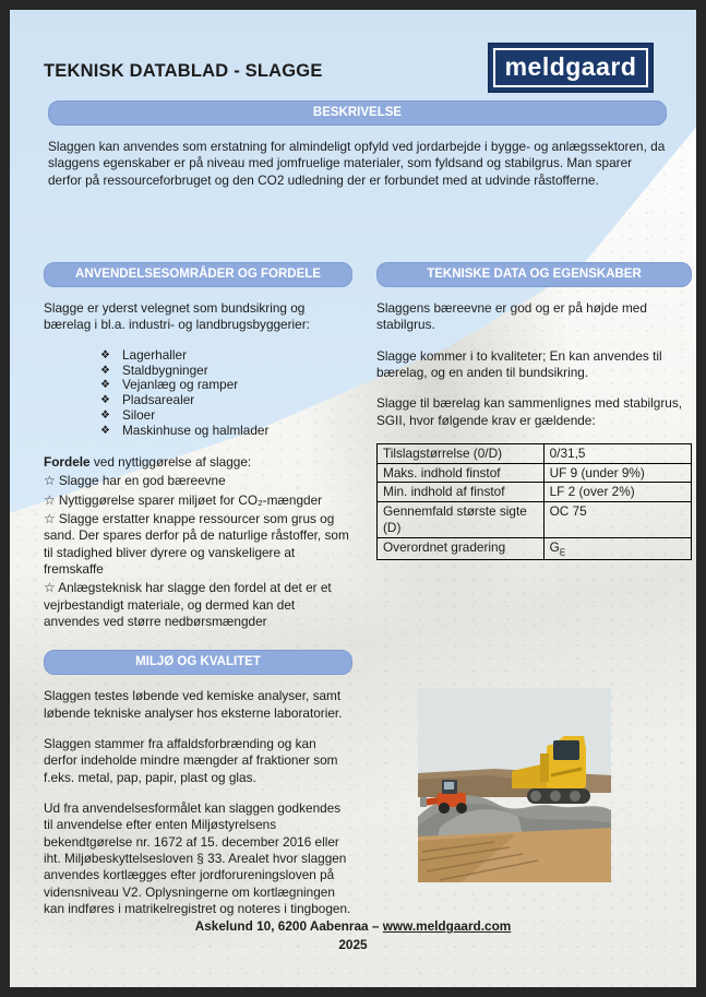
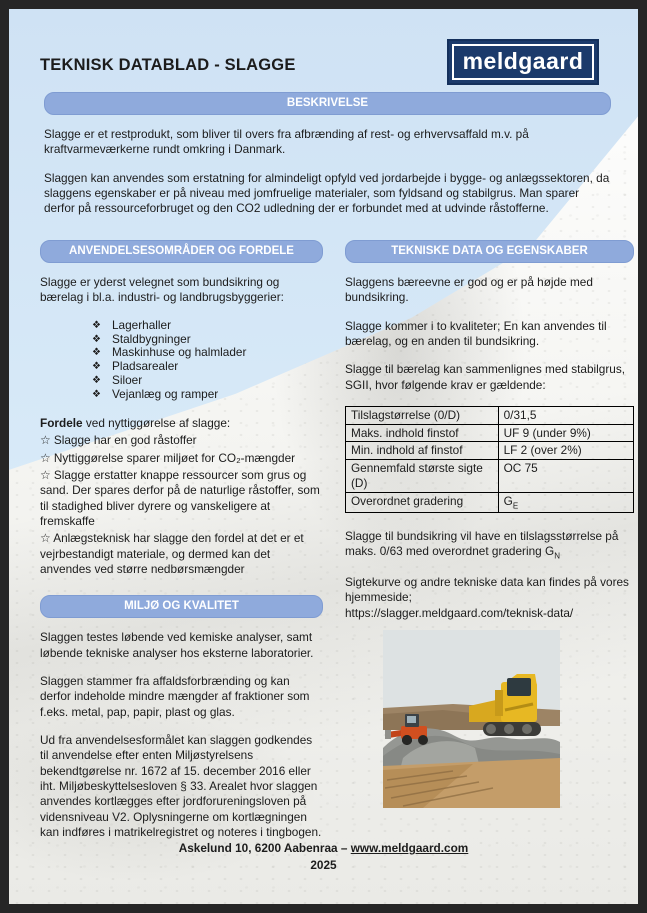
  TEKNISK DATABLAD - SLAGGE
  meldgaard
  BESKRIVELSE
+ Slagge er et restprodukt, som bliver til overs fra afbrænding af rest- og erhvervsaffald m.v. på kraftvarmeværkerne rundt omkring i Danmark.
  Slaggen kan anvendes som erstatning for almindeligt opfyld ved jordarbejde i bygge- og anlægssektoren, da slaggens egenskaber er på niveau med jomfruelige materialer, som fyldsand og stabilgrus. Man sparer derfor på ressourceforbruget og den CO2 udledning der er forbundet med at udvinde råstofferne.
  ANVENDELSESOMRÅDER OG FORDELE
  Slagge er yderst velegnet som bundsikring og bærelag i bl.a. industri- og landbrugsbyggerier:
  ❖
  Lagerhaller
  ❖
  Staldbygninger
  ❖
- Vejanlæg og ramper
+ Maskinhuse og halmlader
  ❖
  Pladsarealer
  ❖
  Siloer
  ❖
- Maskinhuse og halmlader
+ Vejanlæg og ramper
  Fordele ved nyttiggørelse af slagge:
- ☆ Slagge har en god bæreevne
+ ☆ Slagge har en god råstoffer
  ☆ Nyttiggørelse sparer miljøet for CO₂-mængder
  ☆ Slagge erstatter knappe ressourcer som grus og sand. Der spares derfor på de naturlige råstoffer, som til stadighed bliver dyrere og vanskeligere at fremskaffe
  ☆ Anlægsteknisk har slagge den fordel at det er et vejrbestandigt materiale, og dermed kan det anvendes ved større nedbørsmængder
  MILJØ OG KVALITET
  Slaggen testes løbende ved kemiske analyser, samt løbende tekniske analyser hos eksterne laboratorier.
  Slaggen stammer fra affaldsforbrænding og kan derfor indeholde mindre mængder af fraktioner som f.eks. metal, pap, papir, plast og glas.
  Ud fra anvendelsesformålet kan slaggen godkendes til anvendelse efter enten Miljøstyrelsens bekendtgørelse nr. 1672 af 15. december 2016 eller iht. Miljøbeskyttelsesloven § 33. Arealet hvor slaggen anvendes kortlægges efter jordforureningsloven på vidensniveau V2. Oplysningerne om kortlægningen kan indføres i matrikelregistret og noteres i tingbogen.
  TEKNISKE DATA OG EGENSKABER
- Slaggens bæreevne er god og er på højde med stabilgrus.
+ Slaggens bæreevne er god og er på højde med bundsikring.
  Slagge kommer i to kvaliteter; En kan anvendes til bærelag, og en anden til bundsikring.
  Slagge til bærelag kan sammenlignes med stabilgrus, SGII, hvor følgende krav er gældende:
  Tilslagstørrelse (0/D)	0/31,5
  Maks. indhold finstof	UF 9 (under 9%)
  Min. indhold af finstof	LF 2 (over 2%)
  Gennemfald største sigte (D)	OC 75
  Overordnet gradering	GE
+ Slagge til bundsikring vil have en tilslagsstørrelse på maks. 0/63 med overordnet gradering GN
+ Sigtekurve og andre tekniske data kan findes på vores hjemmeside;
+ https://slagger.meldgaard.com/teknisk-data/
  Askelund 10, 6200 Aabenraa – www.meldgaard.com
  2025
